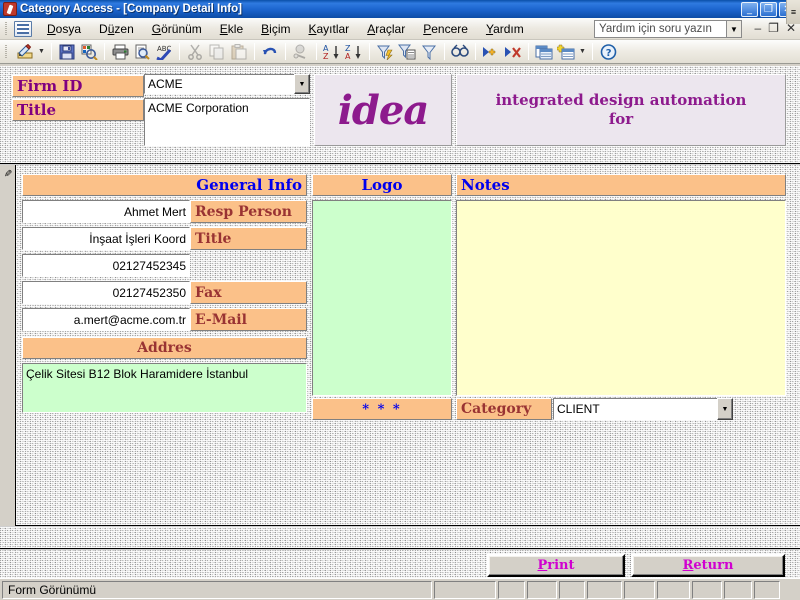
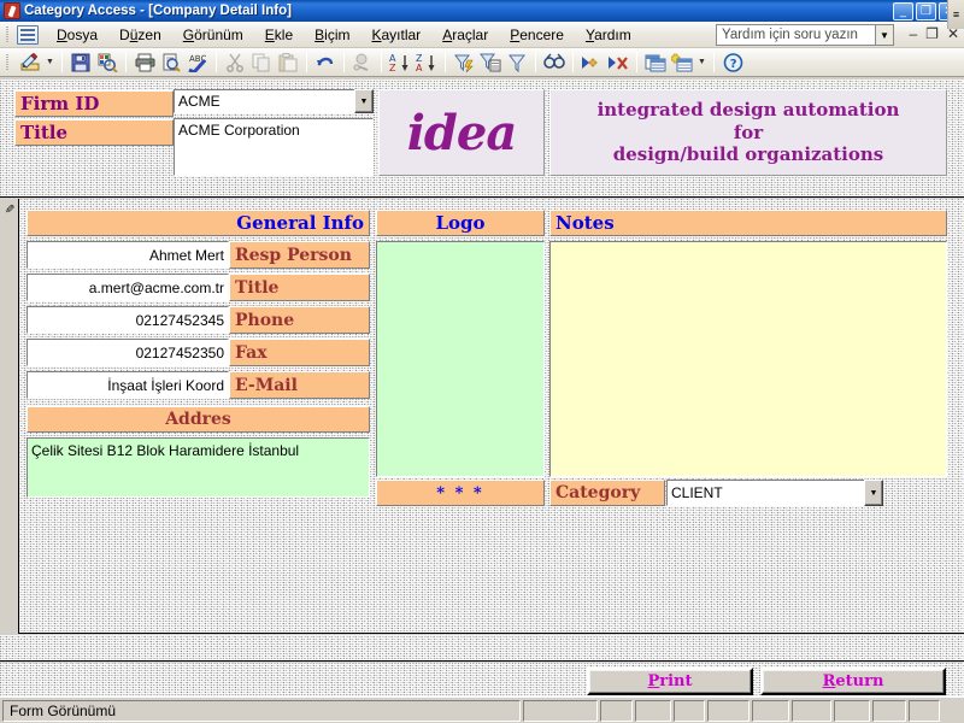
  Category Access - [Company Detail Info]
  _
  ❐
  Dosya
  Düzen
  Görünüm
  Ekle
  Biçim
  Kayıtlar
  Araçlar
  Pencere
  Yardım
  Yardım için soru yazın
  ▼
  –
  ❐
  ✕
  ABC
  A
  Z
  Z
  A
  ?
  ≡
  Firm ID
  ACME
  Title
  ACME Corporation
  idea
  integrated design automation
  for
+ design/build organizations
  General Info
  Logo
  Notes
  Ahmet Mert
  Resp Person
- İnşaat İşleri Koord
+ a.mert@acme.com.tr
  Title
  02127452345
+ Phone
  02127452350
  Fax
- a.mert@acme.com.tr
+ İnşaat İşleri Koord
  E-Mail
  Addres
  Çelik Sitesi B12 Blok Haramidere İstanbul
  * * *
  Category
  CLIENT
  P
  rint
  R
  eturn
  Form Görünümü
